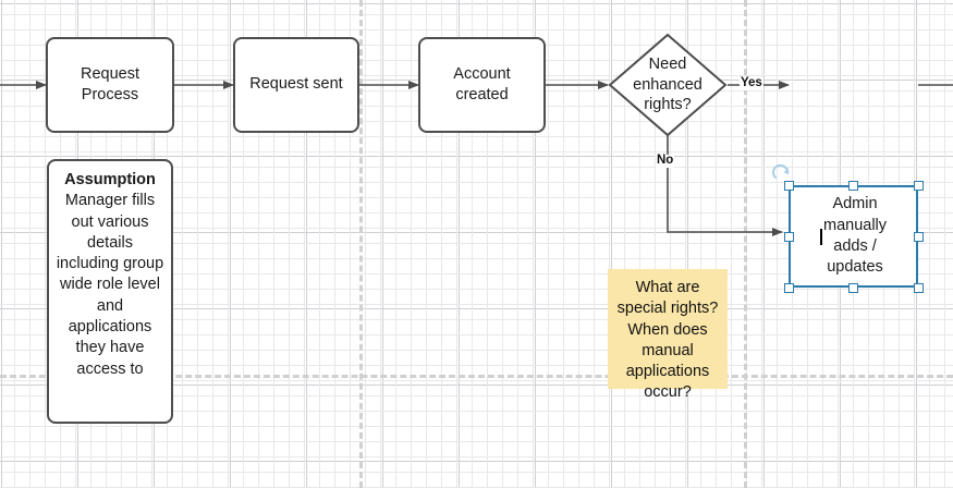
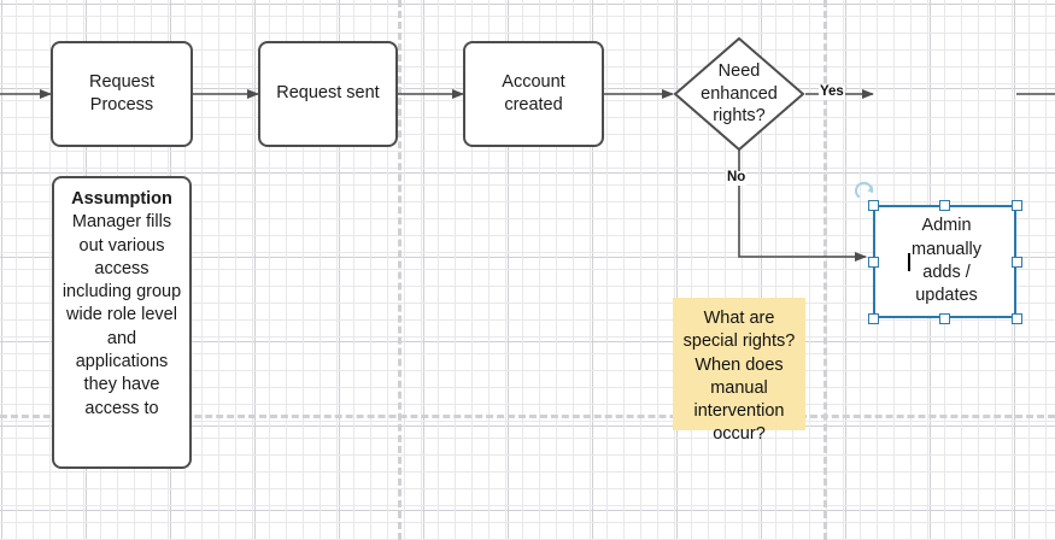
  Yes
  No
  Request
  Process
  Request sent
  Account
  created
  Need
  enhanced
  rights?
  Assumption
- Manager fills out various details including group wide role level and applications they have access to
+ Manager fills out various access including group wide role level and applications they have access to
- What are special rights? When does manual applications occur?
+ What are special rights? When does manual intervention occur?
  Admin
  manually
  adds /
  updates
